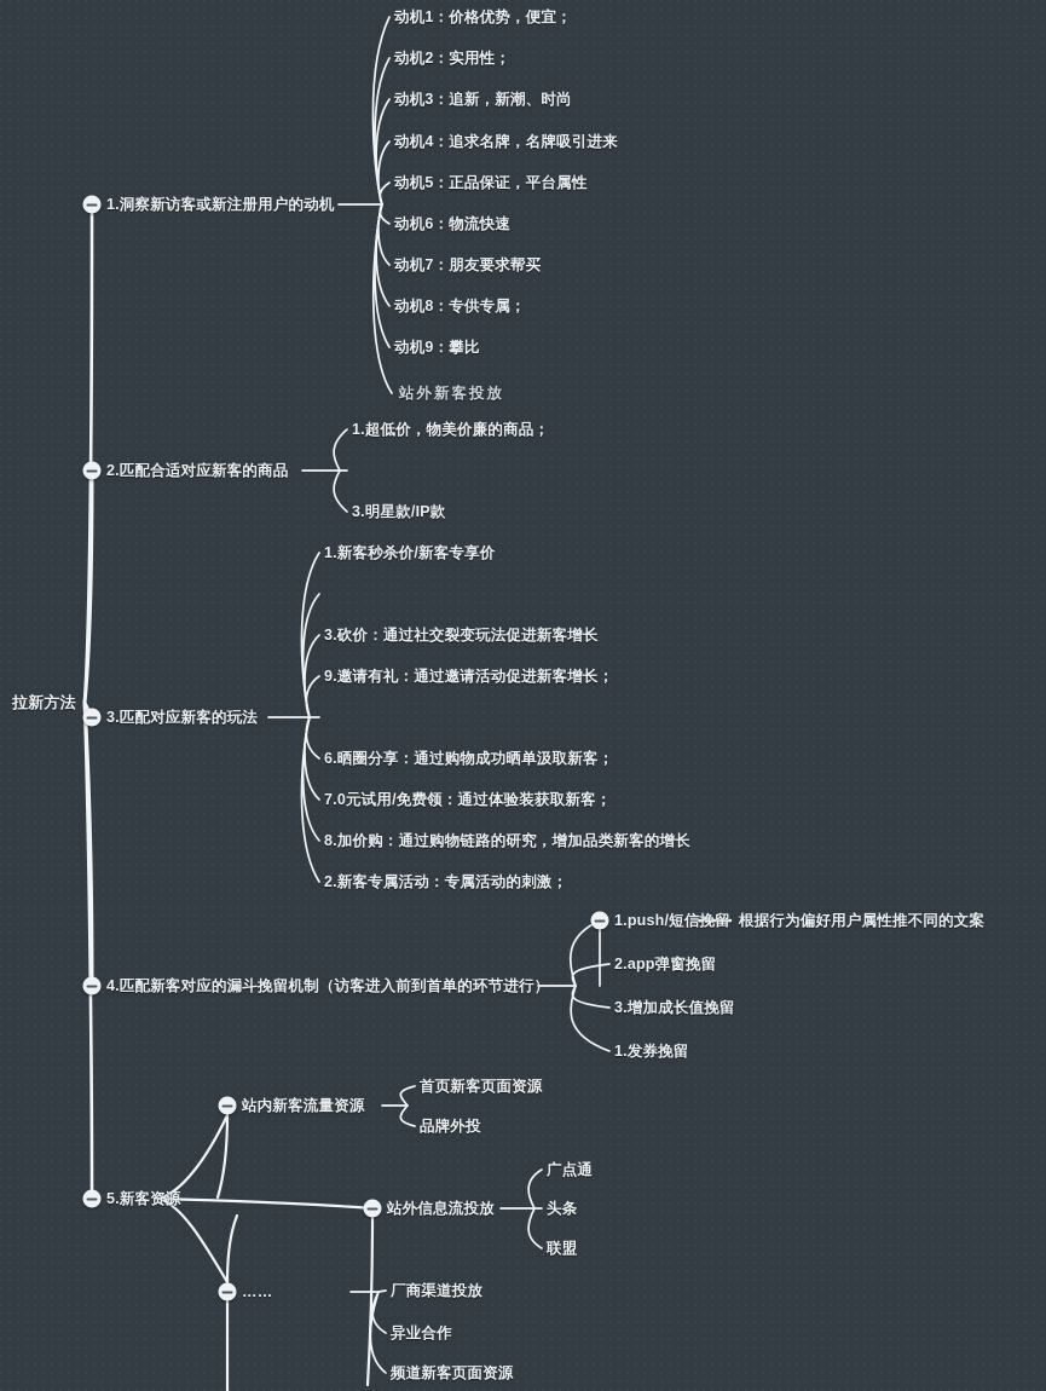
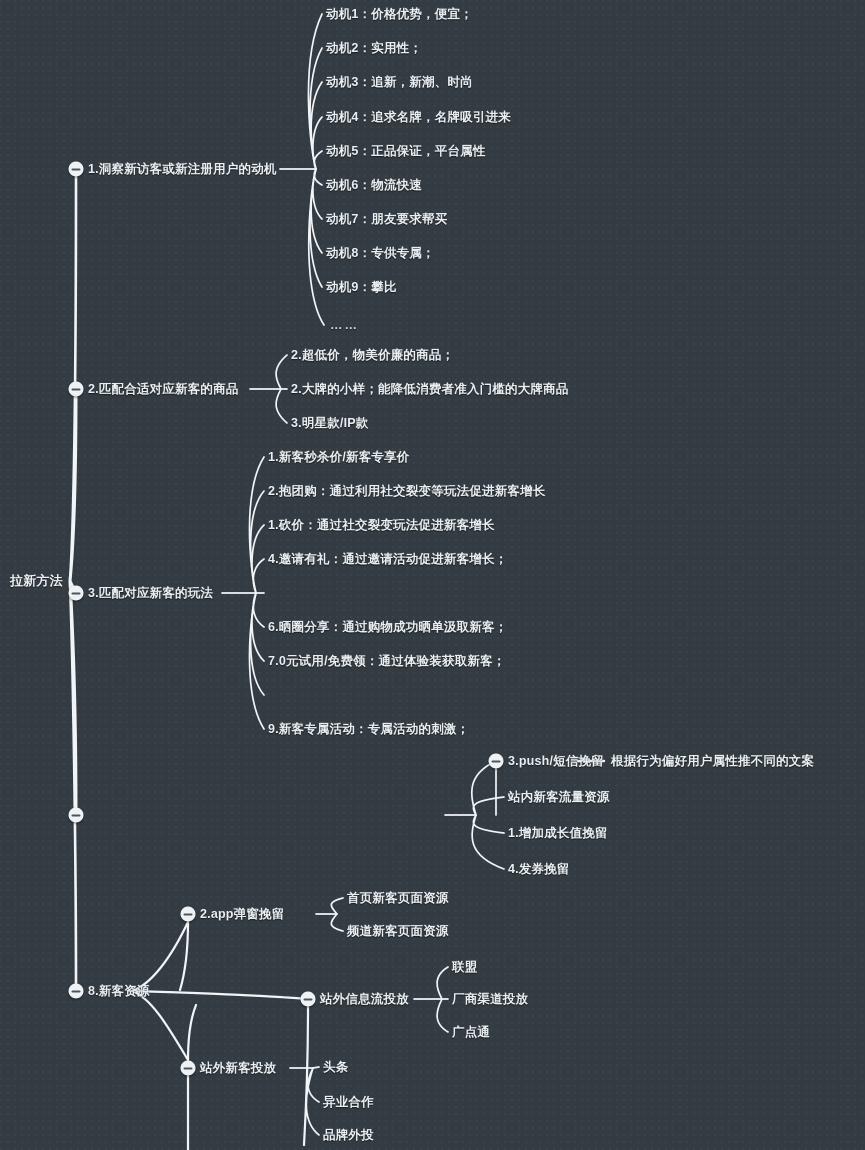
  拉新方法
  1.洞察新访客或新注册用户的动机
  动机1：价格优势，便宜；
  动机2：实用性；
  动机3：追新，新潮、时尚
  动机4：追求名牌，名牌吸引进来
  动机5：正品保证，平台属性
  动机6：物流快速
  动机7：朋友要求帮买
  动机8：专供专属；
  动机9：攀比
- 站外新客投放
+ ……
  2.匹配合适对应新客的商品
- 1.超低价，物美价廉的商品；
+ 2.超低价，物美价廉的商品；
+ 2.大牌的小样；能降低消费者准入门槛的大牌商品
  3.明星款/IP款
  3.匹配对应新客的玩法
  1.新客秒杀价/新客专享价
+ 2.抱团购：通过利用社交裂变等玩法促进新客增长
- 3.砍价：通过社交裂变玩法促进新客增长
+ 1.砍价：通过社交裂变玩法促进新客增长
- 9.邀请有礼：通过邀请活动促进新客增长；
+ 4.邀请有礼：通过邀请活动促进新客增长；
  6.晒圈分享：通过购物成功晒单汲取新客；
  7.0元试用/免费领：通过体验装获取新客；
- 8.加价购：通过购物链路的研究，增加品类新客的增长
- 2.新客专属活动：专属活动的刺激；
+ 9.新客专属活动：专属活动的刺激；
- 4.匹配新客对应的漏斗挽留机制（访客进入前到首单的环节进行）
- 1.push/短信挽留
+ 3.push/短信挽留
  根据行为偏好用户属性推不同的文案
- 2.app弹窗挽留
+ 站内新客流量资源
- 3.增加成长值挽留
+ 1.增加成长值挽留
- 1.发券挽留
+ 4.发券挽留
- 5.新客资源
+ 8.新客资源
- 站内新客流量资源
+ 2.app弹窗挽留
  首页新客页面资源
- 品牌外投
+ 频道新客页面资源
  站外信息流投放
- 广点通
+ 联盟
- 头条
+ 厂商渠道投放
- 联盟
+ 广点通
- ……
+ 站外新客投放
- 厂商渠道投放
+ 头条
  异业合作
- 频道新客页面资源
+ 品牌外投
